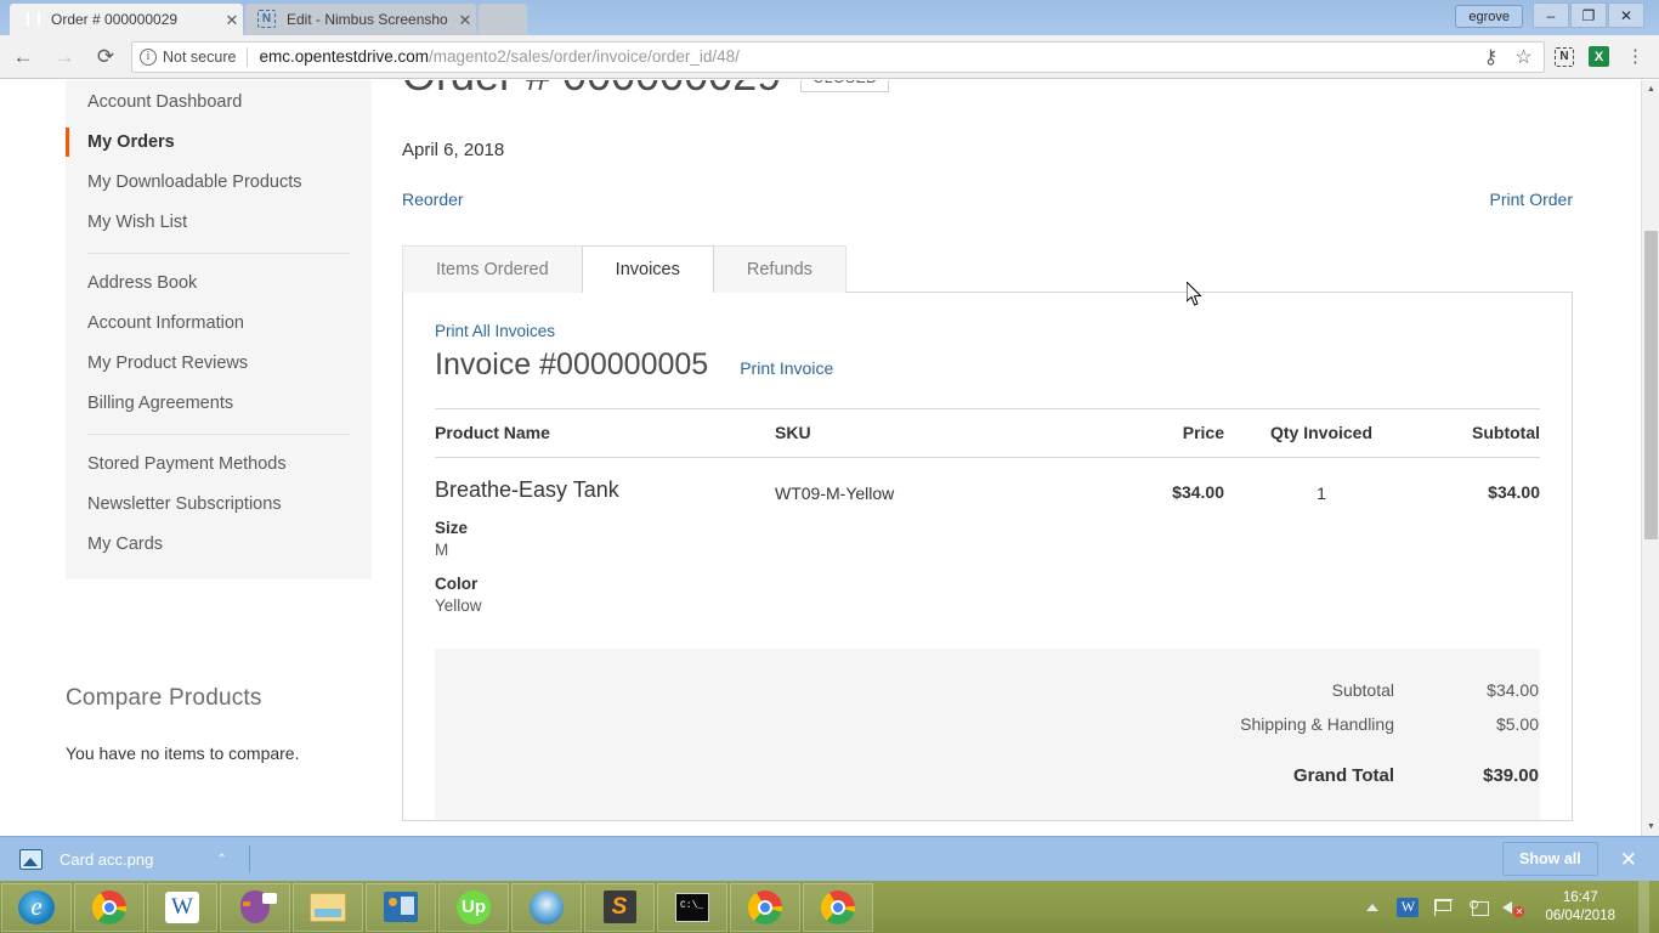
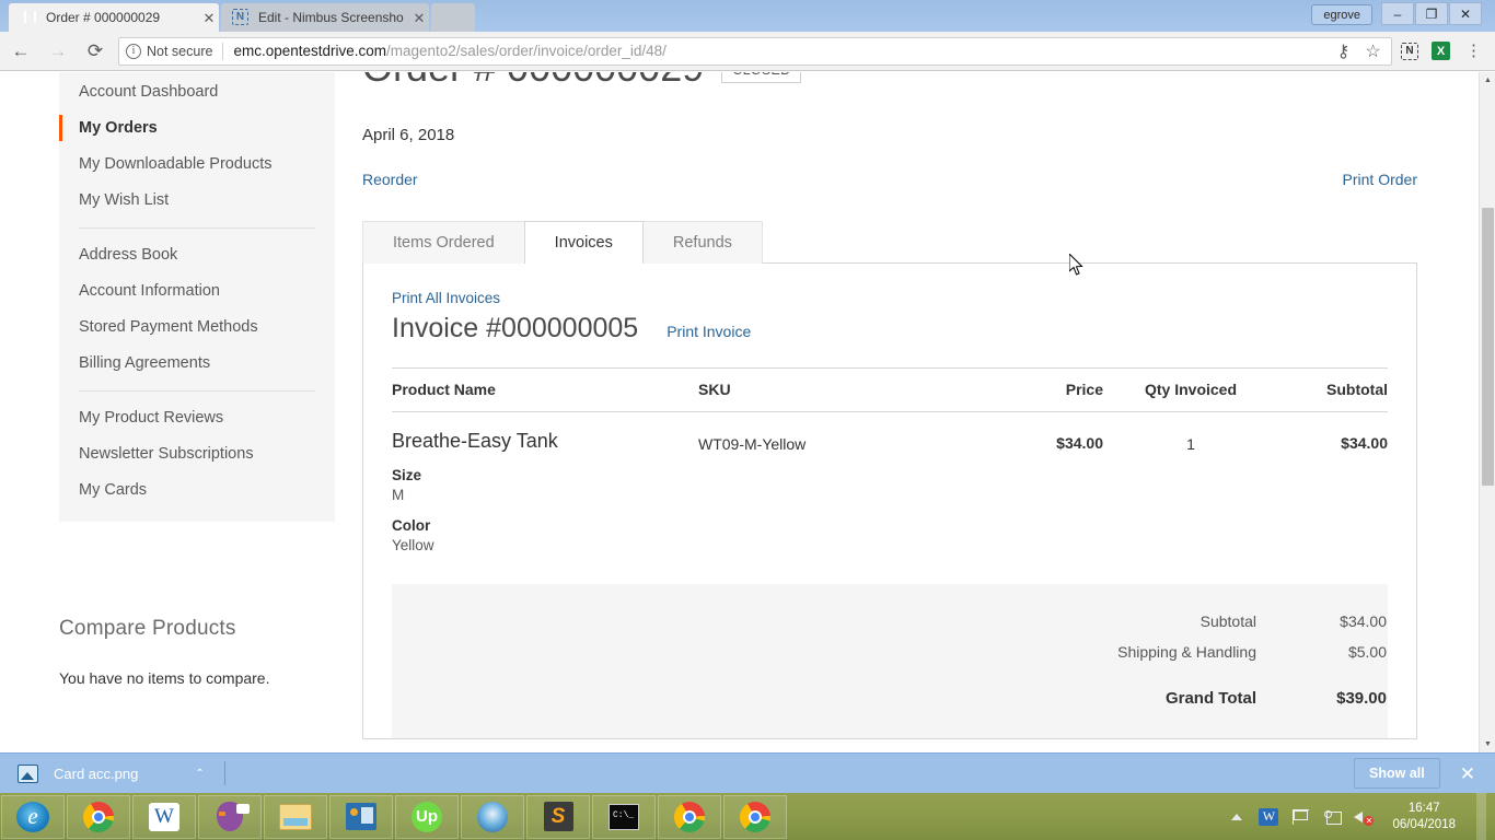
  Order # 000000029
  ✕
  N
  Edit - Nimbus Screensho
  ✕
  egrove
  –
  ❐
  ✕
  ←
  →
  ⟳
  i
  Not secure
  emc.opentestdrive.com/magento2/sales/order/invoice/order_id/48/
  ⚷
  ☆
  N
  X
  ⋮
  Account Dashboard
  My Orders
  My Downloadable Products
  My Wish List
  Address Book
  Account Information
- My Product Reviews
+ Stored Payment Methods
  Billing Agreements
- Stored Payment Methods
+ My Product Reviews
  Newsletter Subscriptions
  My Cards
  Compare Products
  You have no items to compare.
  April 6, 2018
  Reorder
  Print Order
  Items Ordered
  Invoices
  Refunds
  Print All Invoices
  Invoice #000000005
  Print Invoice
  Product Name	SKU	Price	Qty Invoiced	Subtotal
  Breathe-Easy Tank Size M Color Yellow	WT09-M-Yellow	$34.00	1	$34.00
  Subtotal
  $34.00
  Shipping & Handling
  $5.00
  Grand Total
  $39.00
  Card acc.png
  ⌃
  Show all
  ✕
  e
  W
  Up
  S
  W
  ✕
  16:47
  06/04/2018
